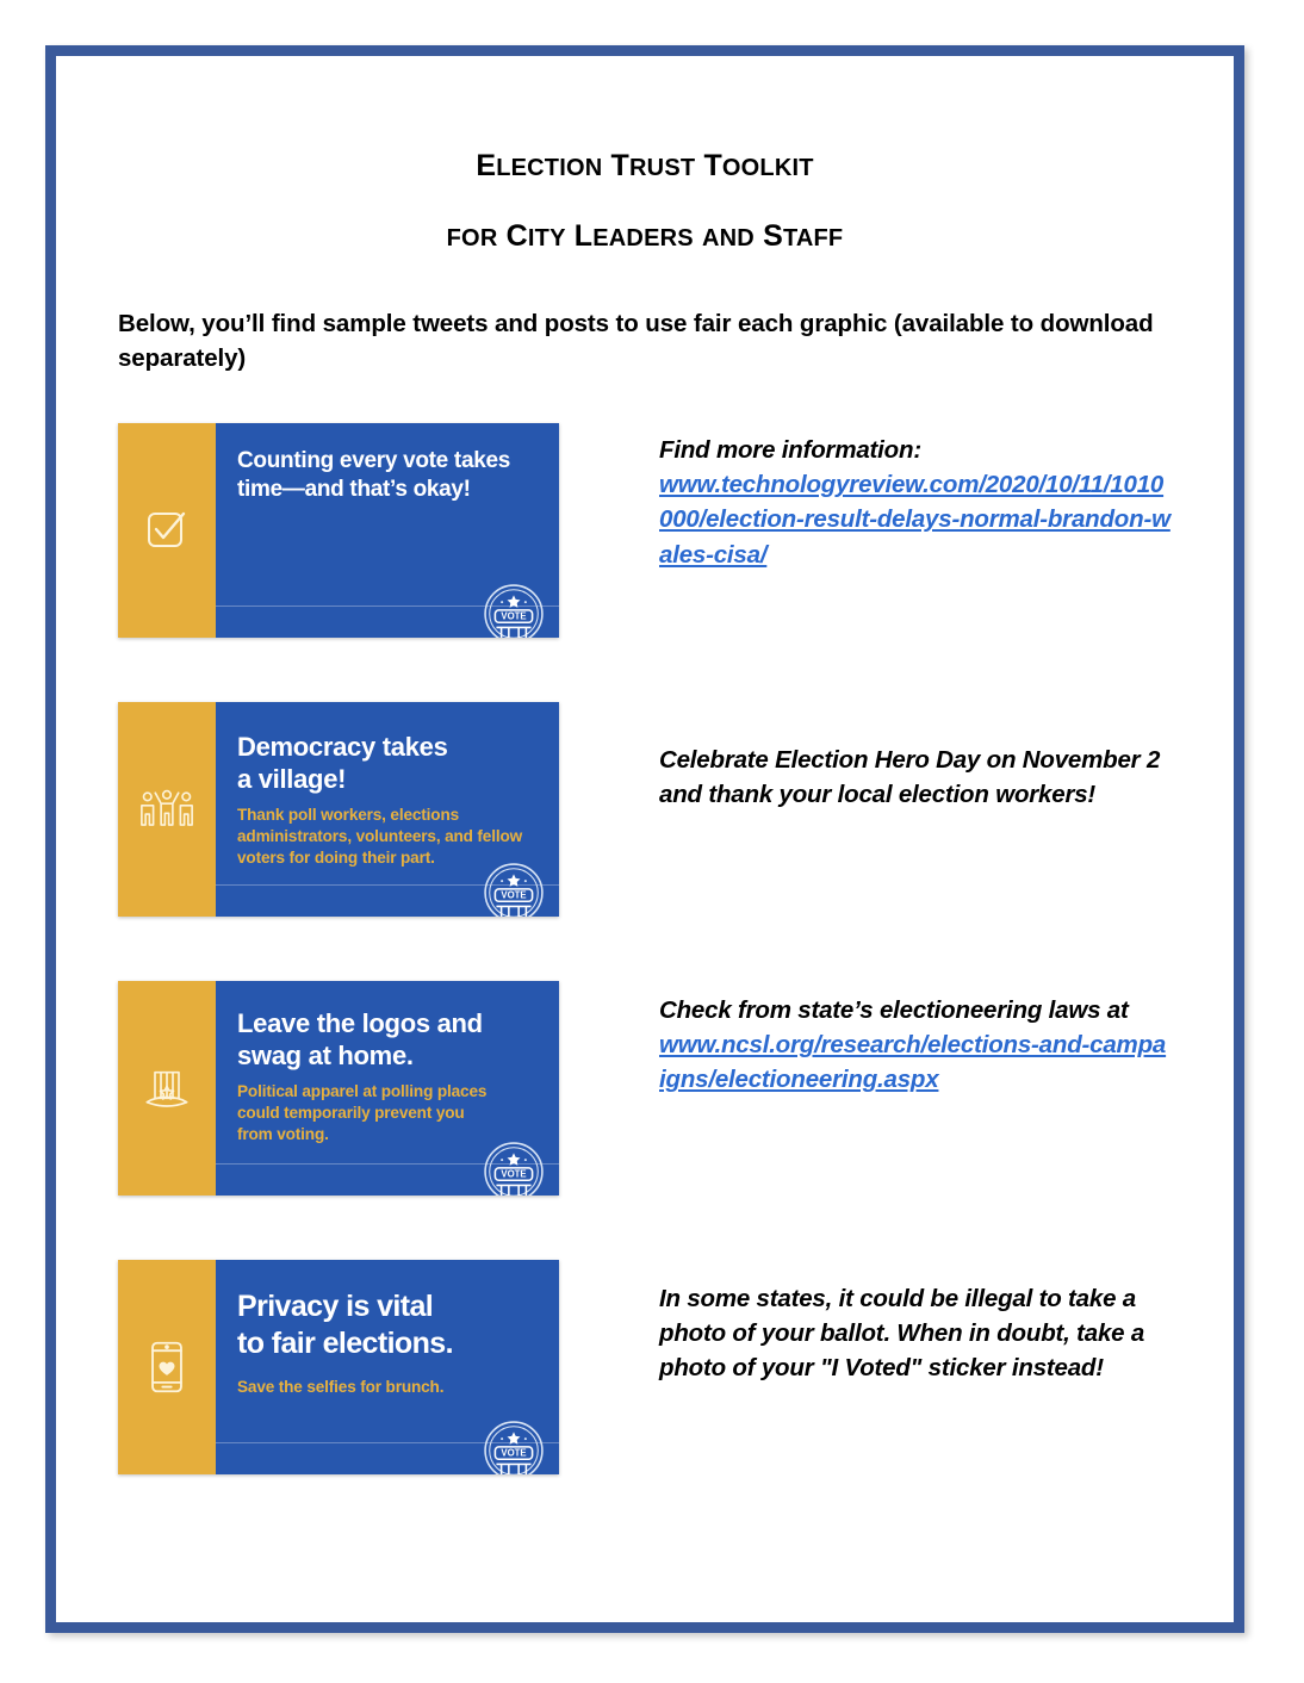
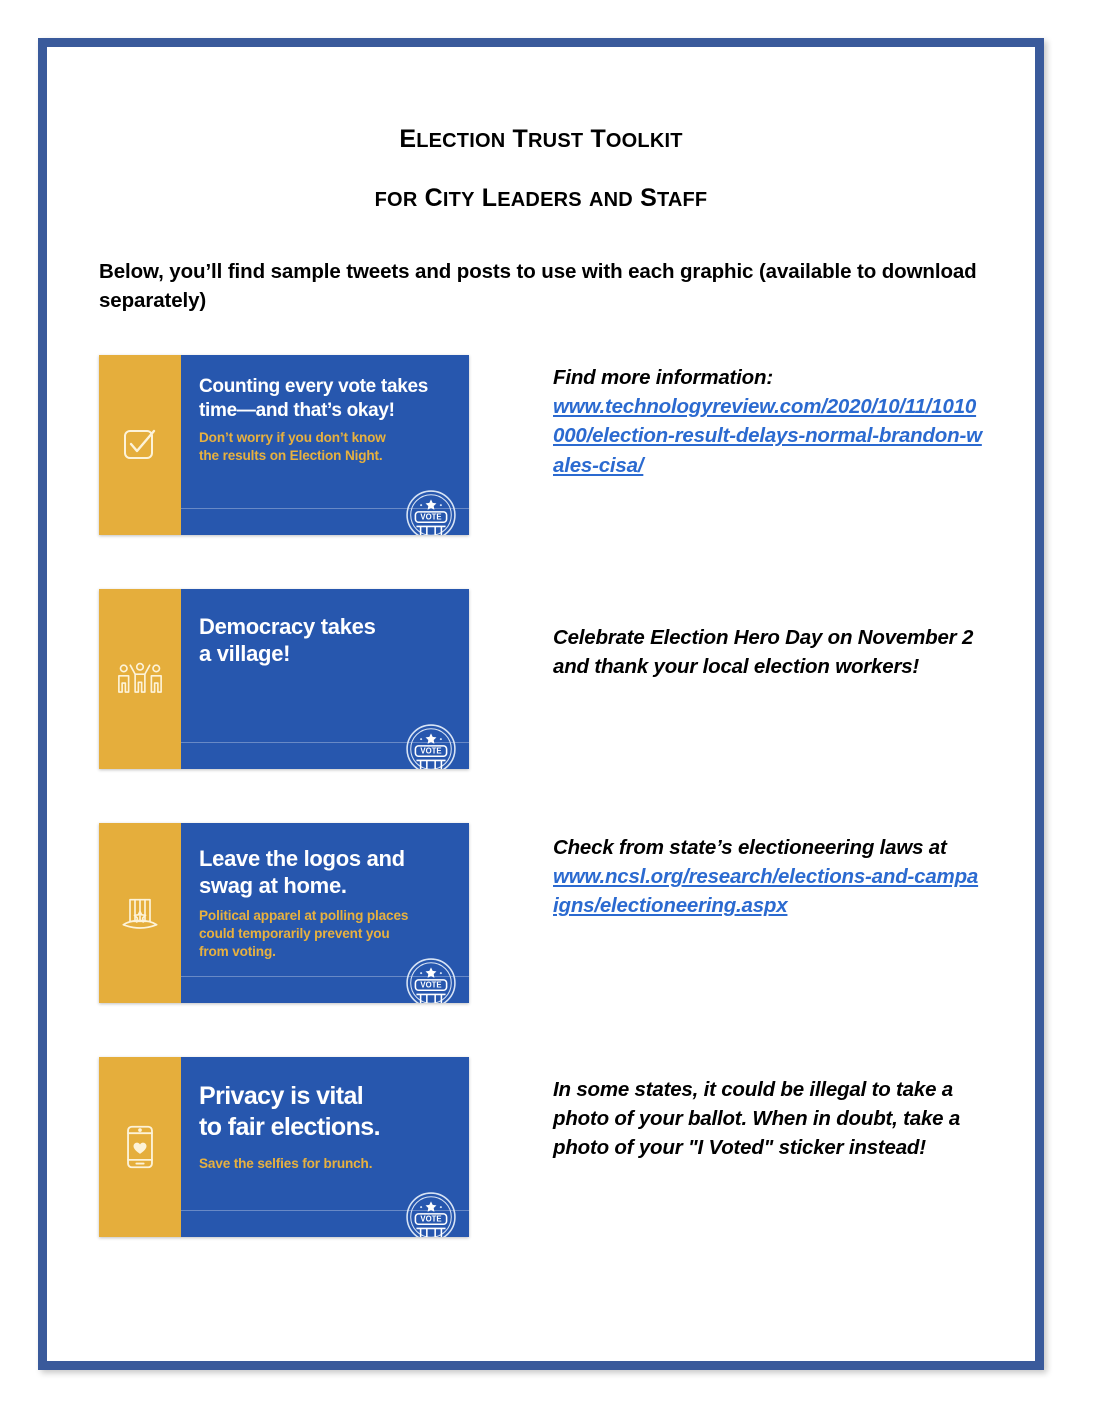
  ELECTION TRUST TOOLKIT
  FOR CITY LEADERS AND STAFF
- Below, you’ll find sample tweets and posts to use fair each graphic (available to download separately)
+ Below, you’ll find sample tweets and posts to use with each graphic (available to download separately)
  Counting every vote takes
  time—and that’s okay!
+ Don’t worry if you don’t know
+ the results on Election Night.
  VOTE
  Find more information:
  www.technologyreview.com/2020/10/11/1010000/election-result-delays-normal-brandon-wales-cisa/
  Democracy takes
  a village!
- Thank poll workers, elections
- administrators, volunteers, and fellow
- voters for doing their part.
  VOTE
  Celebrate Election Hero Day on November 2 and thank your local election workers!
  Leave the logos and
  swag at home.
  Political apparel at polling places
  could temporarily prevent you
  from voting.
  VOTE
  Check from state’s electioneering laws at
  www.ncsl.org/research/elections-and-campaigns/electioneering.aspx
  Privacy is vital
  to fair elections.
  Save the selfies for brunch.
  VOTE
  In some states, it could be illegal to take a photo of your ballot. When in doubt, take a photo of your "I Voted" sticker instead!
